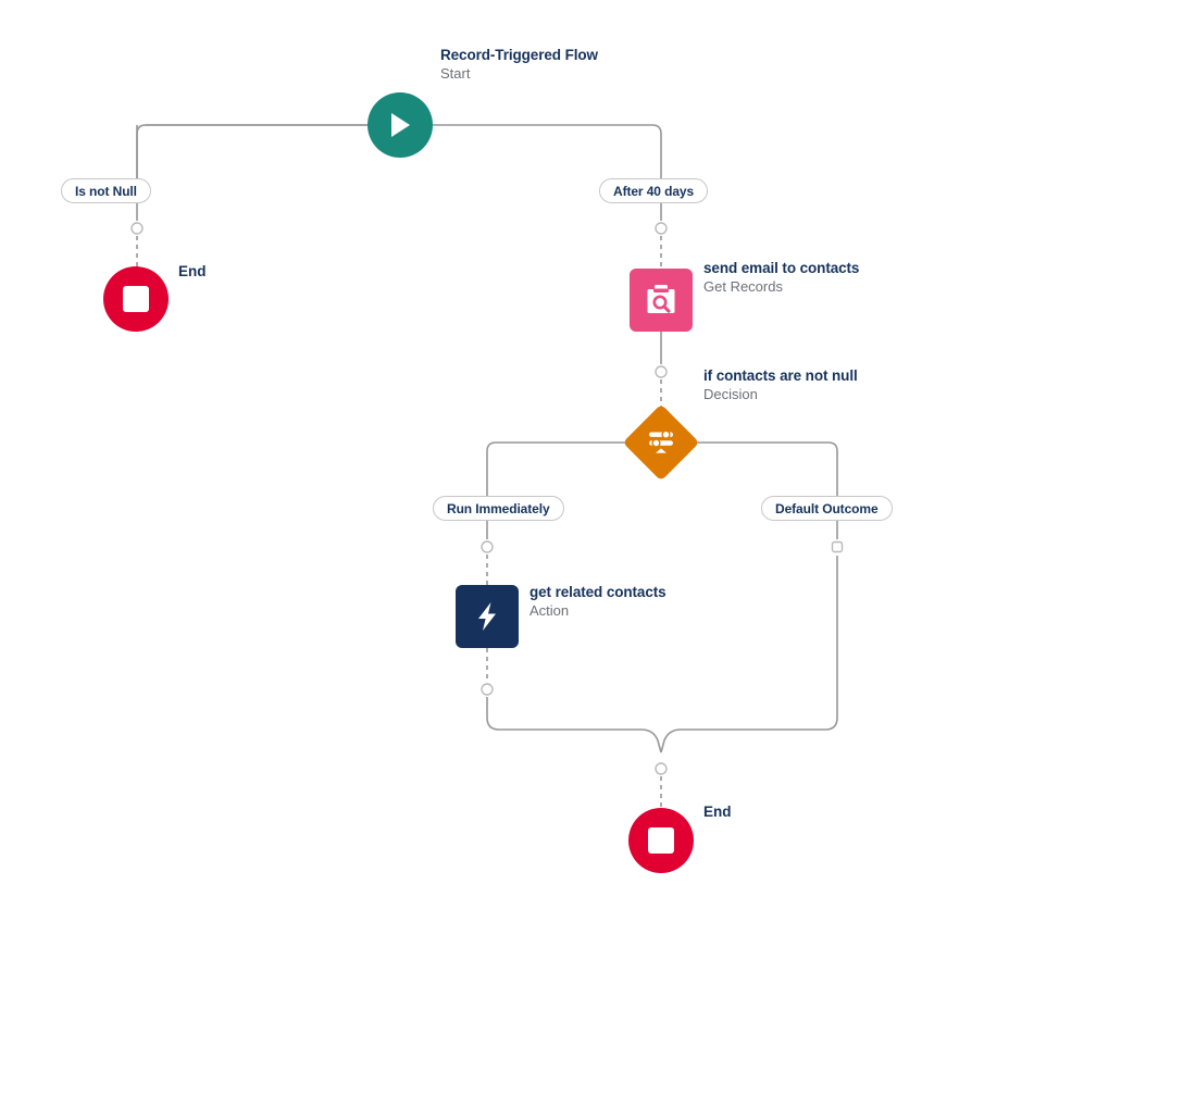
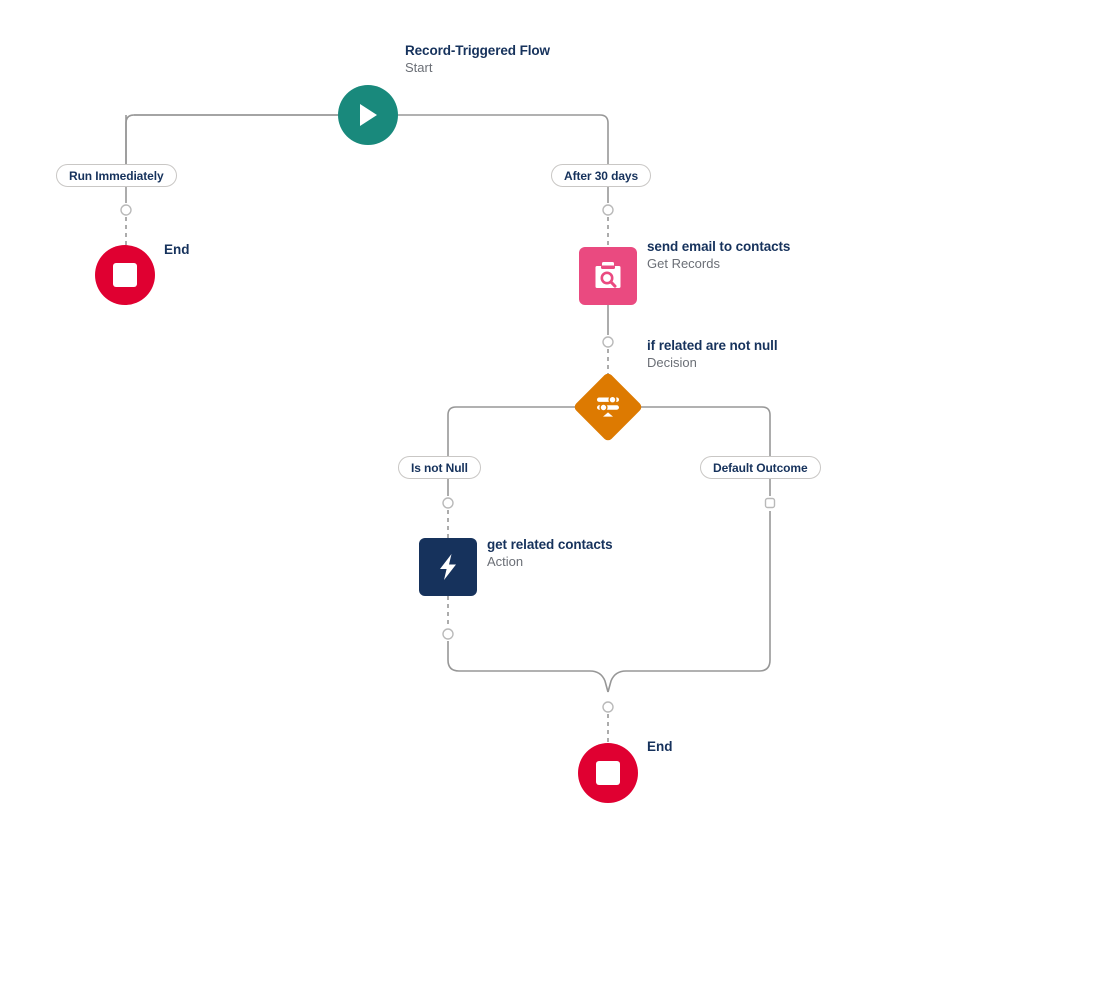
  Record-Triggered Flow
  Start
- Is not Null
+ Run Immediately
- After 40 days
+ After 30 days
  End
  send email to contacts
  Get Records
- if contacts are not null
+ if related are not null
  Decision
- Run Immediately
+ Is not Null
  Default Outcome
  get related contacts
  Action
  End
